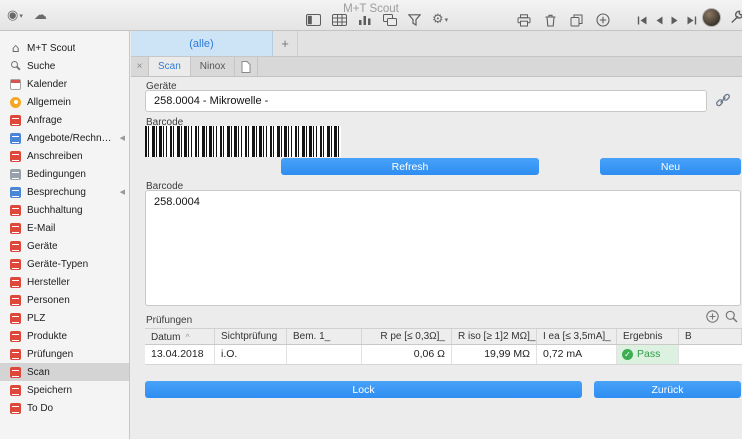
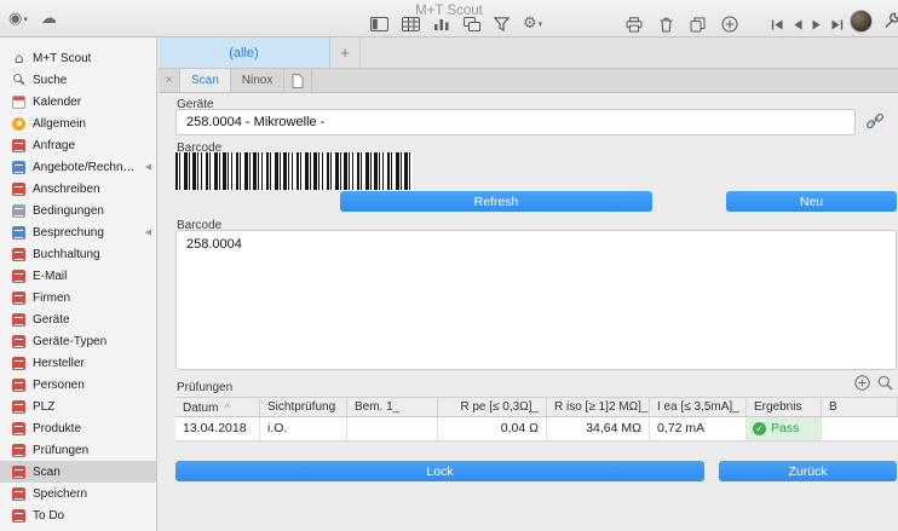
  M+T Scout
  ◉
  ▾
  ☁
  ⚙
  ▾
  ⌂
  M+T Scout
  Suche
  Kalender
  Allgemein
  Anfrage
  Angebote/Rechnun
  ◀
  Anschreiben
  Bedingungen
  Besprechung
  ◀
  Buchhaltung
  E-Mail
+ Firmen
  Geräte
  Geräte-Typen
  Hersteller
  Personen
  PLZ
  Produkte
  Prüfungen
  Scan
  Speichern
  To Do
  (alle)
  +
  ×
  Scan
  Ninox
  Geräte
  258.0004 - Mikrowelle -
  Barcode_
  Refresh
  Neu
  Barcode
  258.0004
  Prüfungen
  Datum
  Sichtprüfung
  Bem. 1_
  R pe [≤ 0,3Ω]_
  R iso [≥ 1]2 MΩ]_
  I ea [≤ 3,5mA]_
  Ergebnis
  B
  13.04.2018
  i.O.
- 0,06 Ω
+ 0,04 Ω
- 19,99 MΩ
+ 34,64 MΩ
  0,72 mA
  Pass
  Lock
  Zurück
